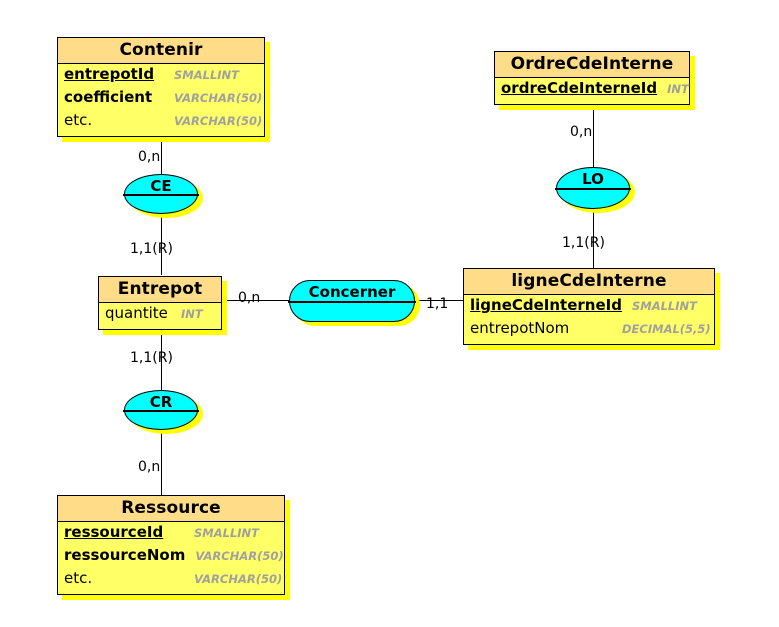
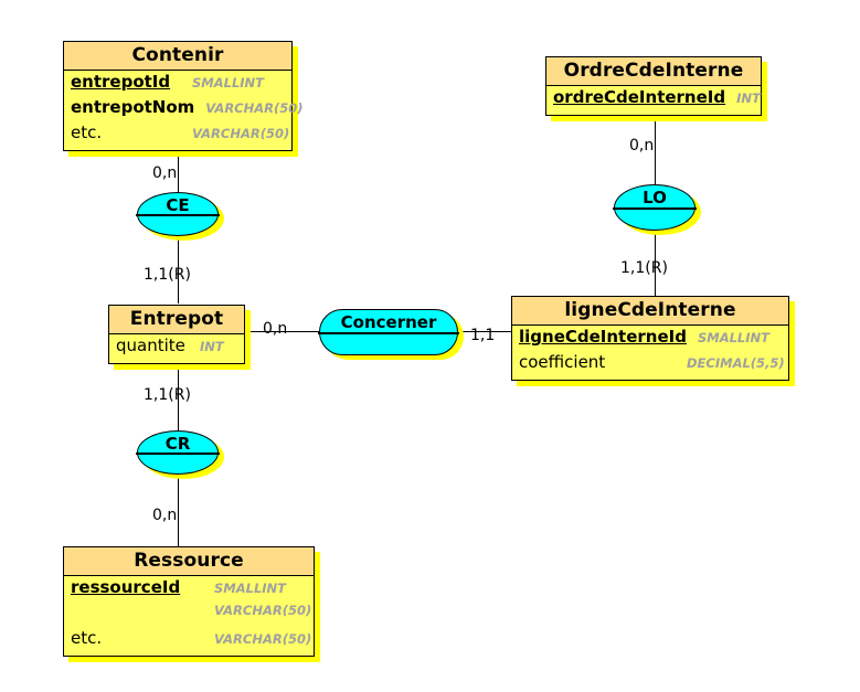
  0,n
  1,1(R)
  1,1(R)
  0,n
  0,n
  1,1(R)
  0,n
  1,1
  Contenir
  entrepotId
  SMALLINT
- coefficient
+ entrepotNom
  VARCHAR(50)
  etc.
  VARCHAR(50)
  OrdreCdeInterne
  ordreCdeInterneId
  INT
  Entrepot
  quantite
  INT
  ligneCdeInterne
  ligneCdeInterneId
  SMALLINT
- entrepotNom
+ coefficient
  DECIMAL(5,5)
  Ressource
  ressourceId
  SMALLINT
- ressourceNom
  VARCHAR(50)
  etc.
  VARCHAR(50)
  CE
  LO
  CR
  Concerner
